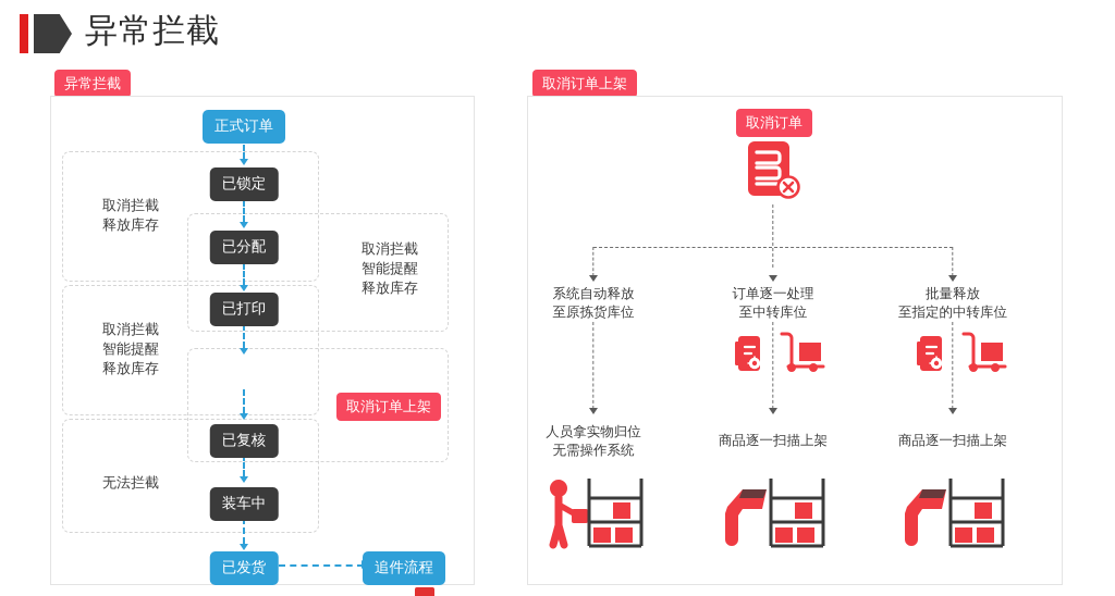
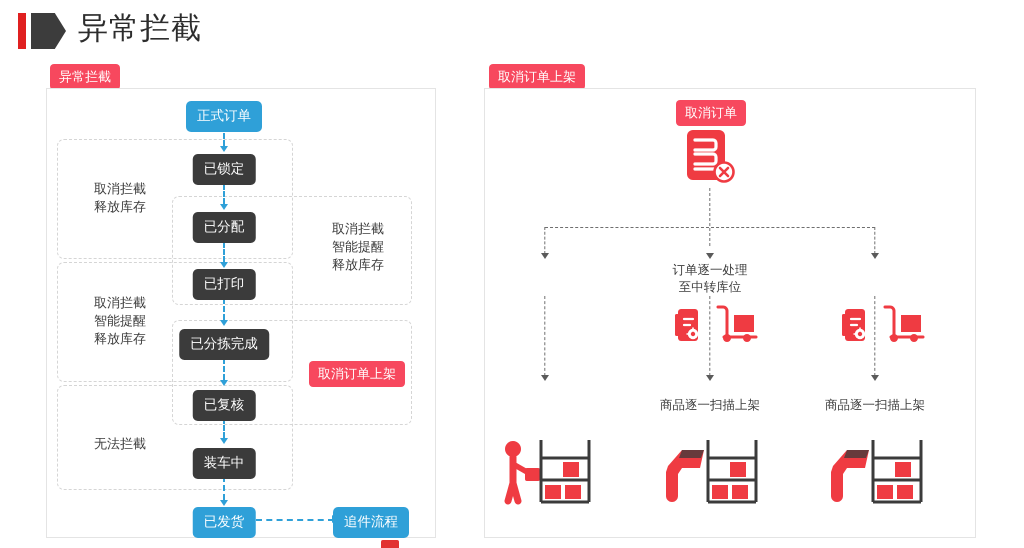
  异常拦截
  异常拦截
  取消拦截
  释放库存
  取消拦截
  智能提醒
  释放库存
  无法拦截
  取消拦截
  智能提醒
  释放库存
  取消订单上架
  正式订单
  已锁定
  已分配
  已打印
+ 已分拣完成
  已复核
  装车中
  已发货
  追件流程
  取消订单上架
  取消订单
- 系统自动释放
- 至原拣货库位
  订单逐一处理
  至中转库位
- 批量释放
- 至指定的中转库位
- 人员拿实物归位
- 无需操作系统
  商品逐一扫描上架
  商品逐一扫描上架
